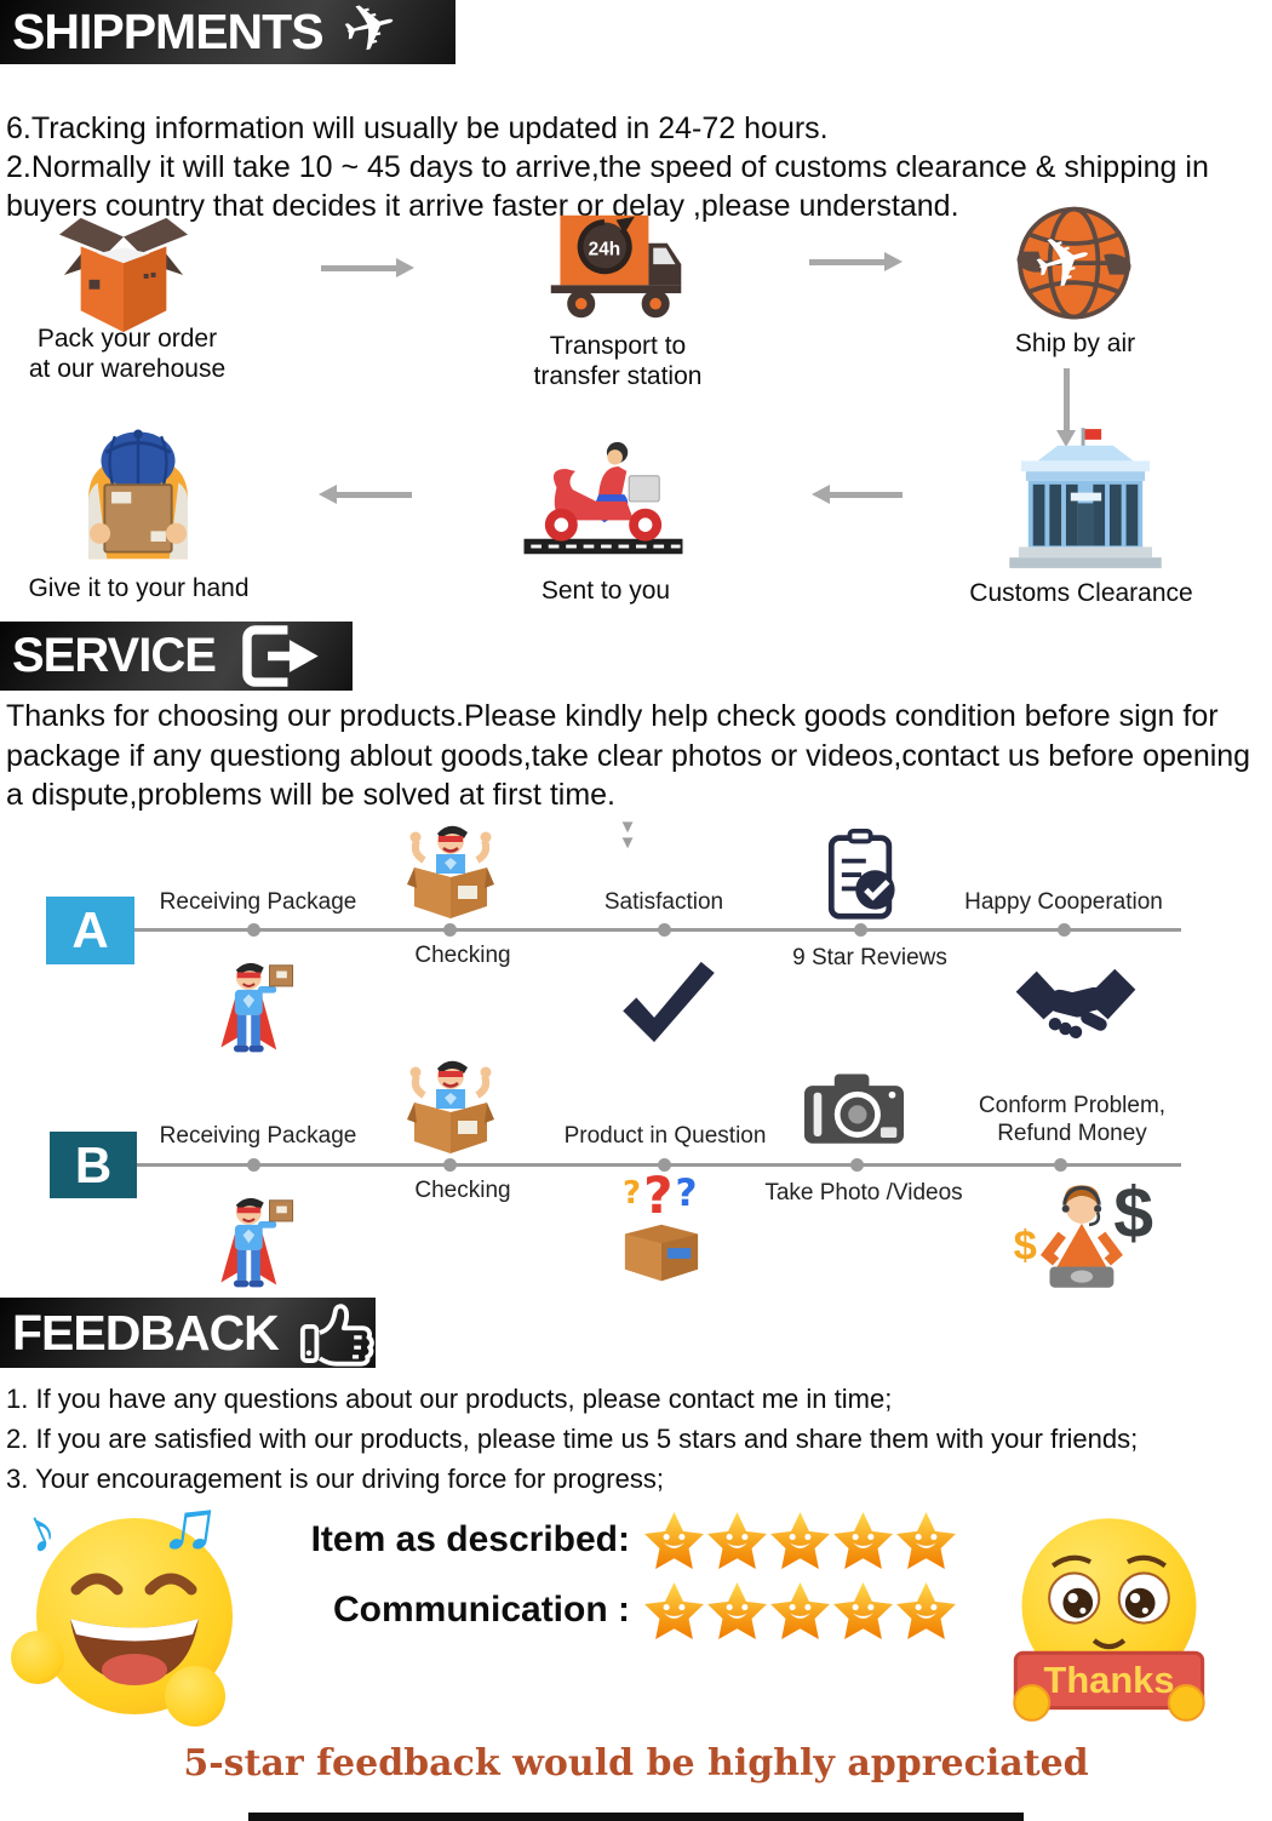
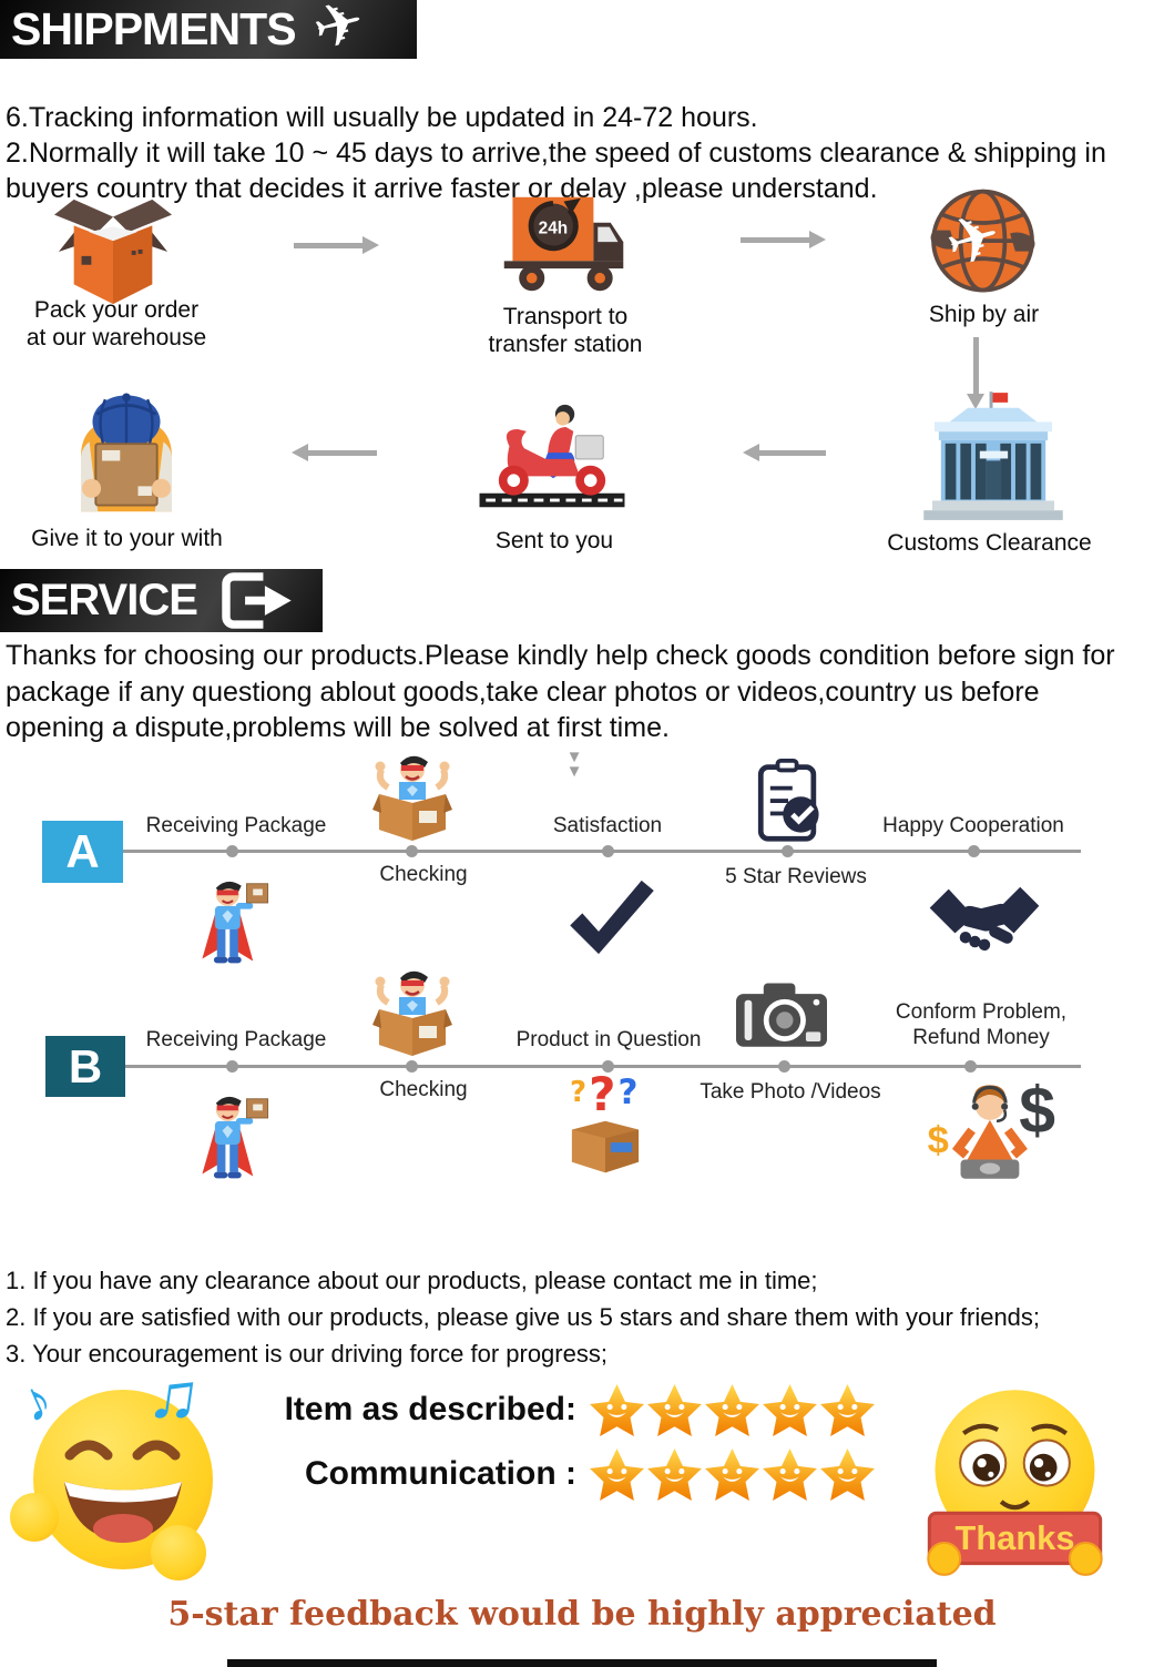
  SHIPPMENTS
  6.Tracking information will usually be updated in 24-72 hours.
  2.Normally it will take 10 ~ 45 days to arrive,the speed of customs clearance & shipping in buyers country that decides it arrive faster or delay ,please understand.
  Pack your order
  at our warehouse
  24h
  Transport to
  transfer station
  Ship by air
- Give it to your hand
+ Give it to your with
  Sent to you
  Customs Clearance
  SERVICE
- Thanks for choosing our products.Please kindly help check goods condition before sign for package if any questiong ablout goods,take clear photos or videos,contact us before opening a dispute,problems will be solved at first time.
+ Thanks for choosing our products.Please kindly help check goods condition before sign for package if any questiong ablout goods,take clear photos or videos,country us before opening a dispute,problems will be solved at first time.
  ▼
  ▼
  A
  Receiving Package
  Checking
  Satisfaction
- 9 Star Reviews
+ 5 Star Reviews
  Happy Cooperation
  B
  Receiving Package
  Checking
  Product in Question
  Take Photo /Videos
  Conform Problem,
  Refund Money
  ???
  $
  $
- FEEDBACK
- 1. If you have any questions about our products, please contact me in time;
+ 1. If you have any clearance about our products, please contact me in time;
- 2. If you are satisfied with our products, please time us 5 stars and share them with your friends;
+ 2. If you are satisfied with our products, please give us 5 stars and share them with your friends;
  3. Your encouragement is our driving force for progress;
  Item as described:
  Communication :
  Thanks
  5-star feedback would be highly appreciated
